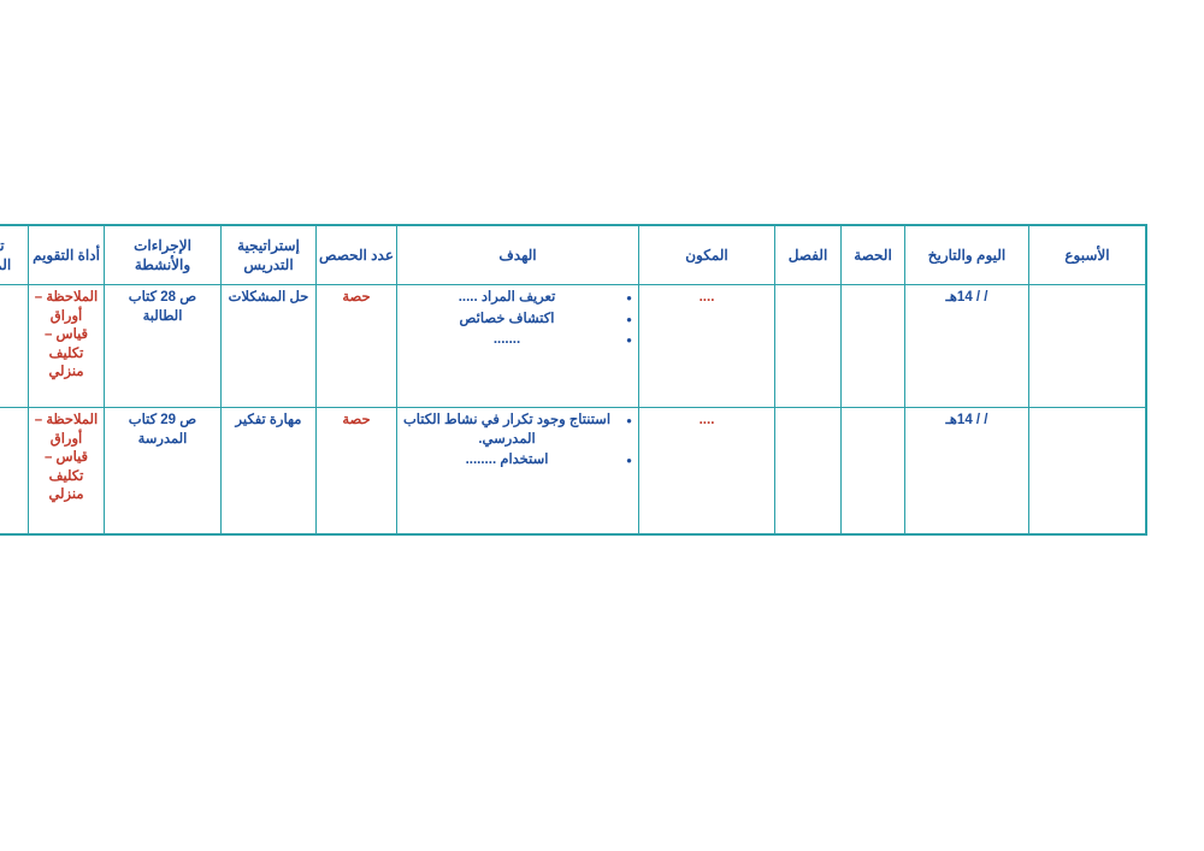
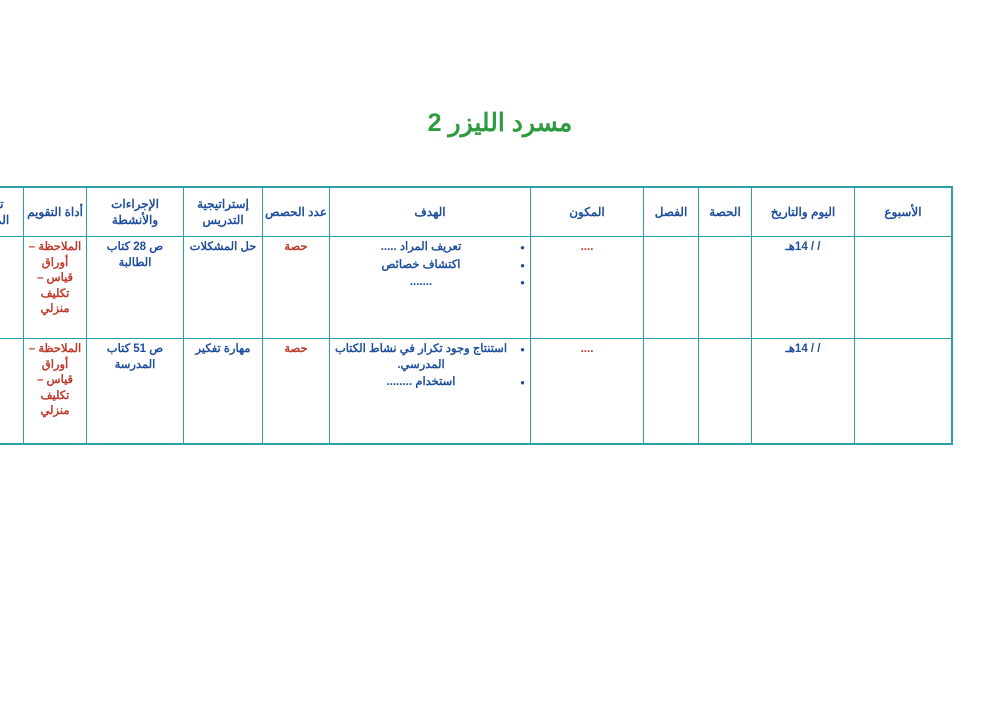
+ مسرد الليزر 2
  الأسبوع	اليوم والتاريخ	الحصة	الفصل	المكون	الهدف	عدد الحصص	إستراتيجية التدريس	الإجراءات والأنشطة	أداة التقويم	ت ال
  	/ / 14هـ			....	تعريف المراد ..... اكتشاف خصائص .......	حصة	حل المشكلات	ص 28 كتاب الطالبة	الملاحظة – أوراق قياس – تكليف منزلي
- 	/ / 14هـ			....	استنتاج وجود تكرار في نشاط الكتاب المدرسي. استخدام ........	حصة	مهارة تفكير	ص 29 كتاب المدرسة	الملاحظة – أوراق قياس – تكليف منزلي
+ 	/ / 14هـ			....	استنتاج وجود تكرار في نشاط الكتاب المدرسي. استخدام ........	حصة	مهارة تفكير	ص 51 كتاب المدرسة	الملاحظة – أوراق قياس – تكليف منزلي
